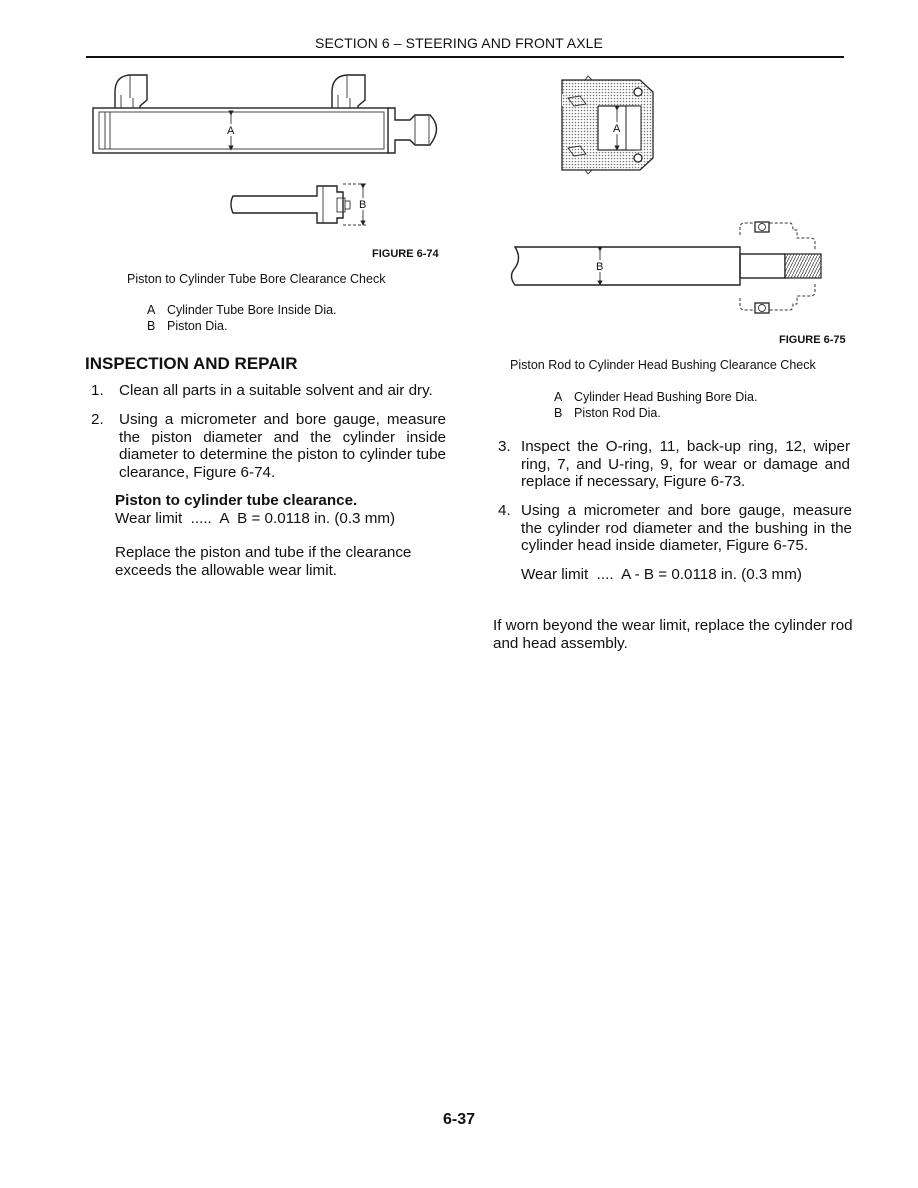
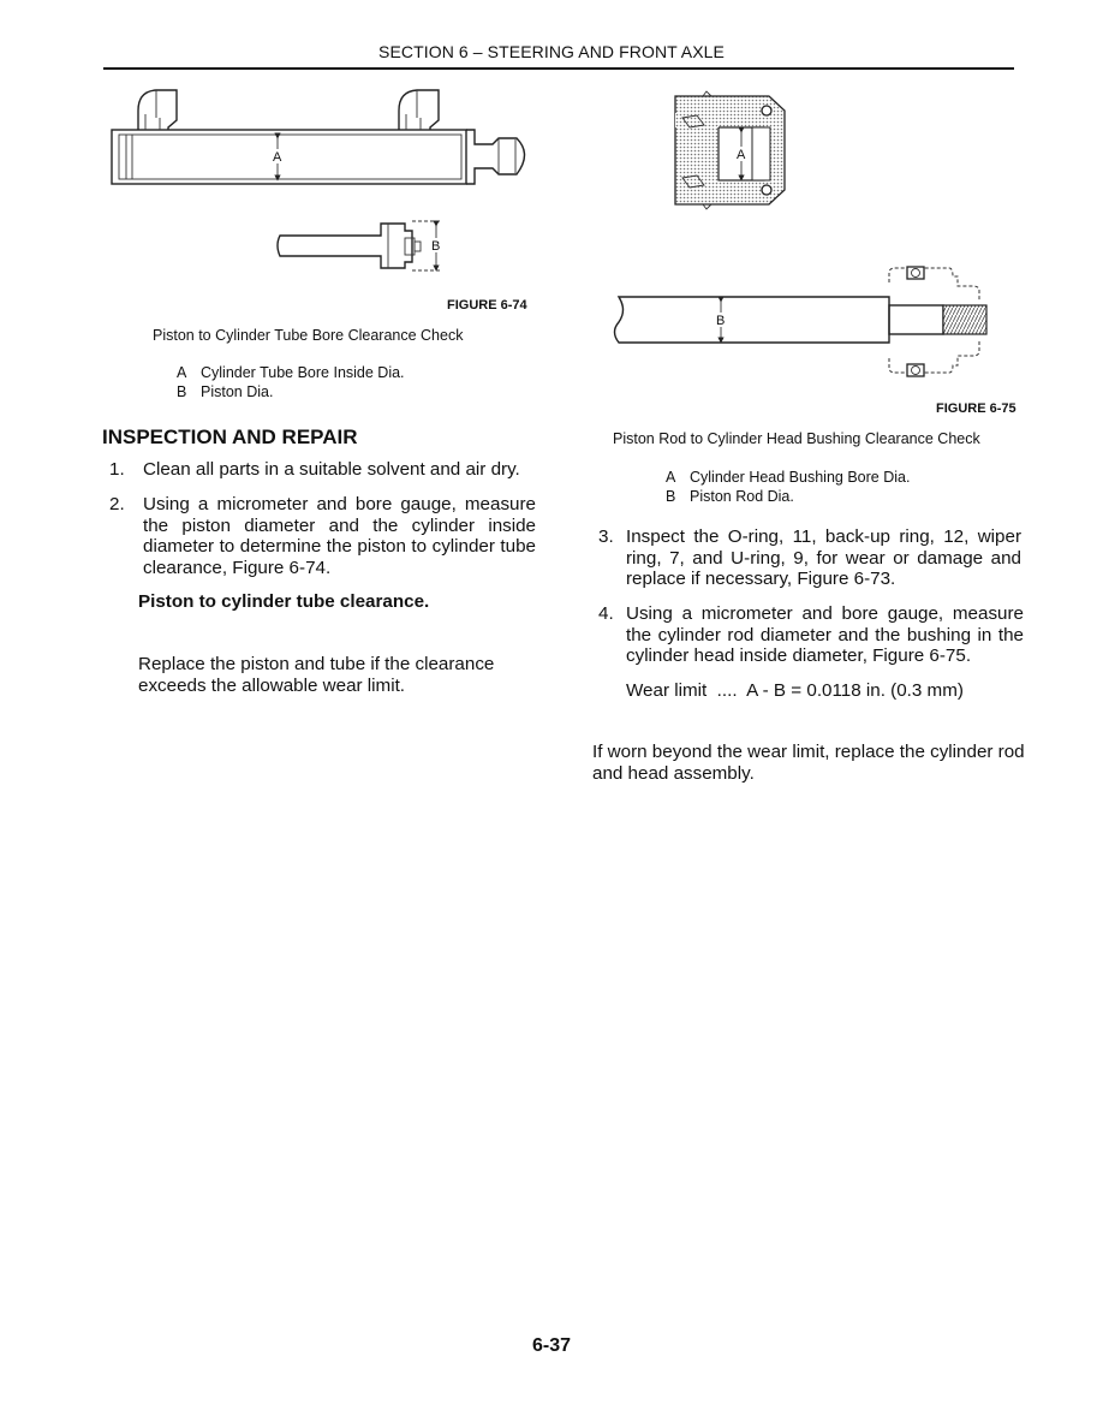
  SECTION 6 – STEERING AND FRONT AXLE
  A
  B
  FIGURE 6-74
  Piston to Cylinder Tube Bore Clearance Check
  A Cylinder Tube Bore Inside Dia.
  B Piston Dia.
  A
  B
  FIGURE 6-75
  Piston Rod to Cylinder Head Bushing Clearance Check
  A Cylinder Head Bushing Bore Dia.
  B Piston Rod Dia.
  INSPECTION AND REPAIR
  1.
  Clean all parts in a suitable solvent and air dry.
  2.
  Using a micrometer and bore gauge, measure the piston diameter and the cylinder inside diameter to determine the piston to cylinder tube clearance, Figure 6-74.
  Piston to cylinder tube clearance.
- Wear limit ..... A B = 0.0118 in. (0.3 mm)
  Replace the piston and tube if the clearance exceeds the allowable wear limit.
  3.
  Inspect the O-ring, 11, back-up ring, 12, wiper ring, 7, and U-ring, 9, for wear or damage and replace if necessary, Figure 6-73.
  4.
  Using a micrometer and bore gauge, measure the cylinder rod diameter and the bushing in the cylinder head inside diameter, Figure 6-75.
  Wear limit .... A - B = 0.0118 in. (0.3 mm)
  If worn beyond the wear limit, replace the cylinder rod and head assembly.
  6-37
